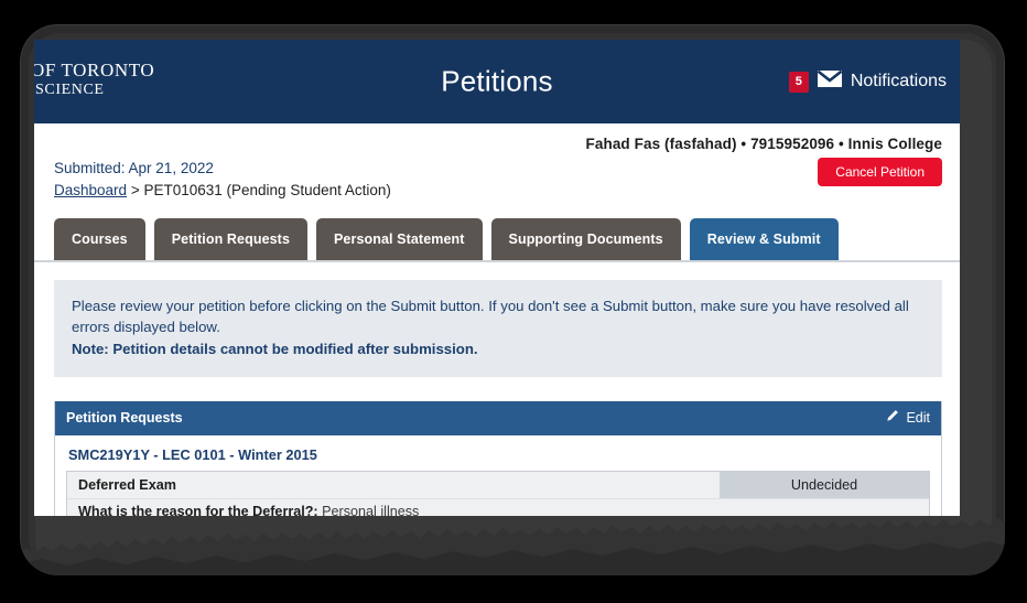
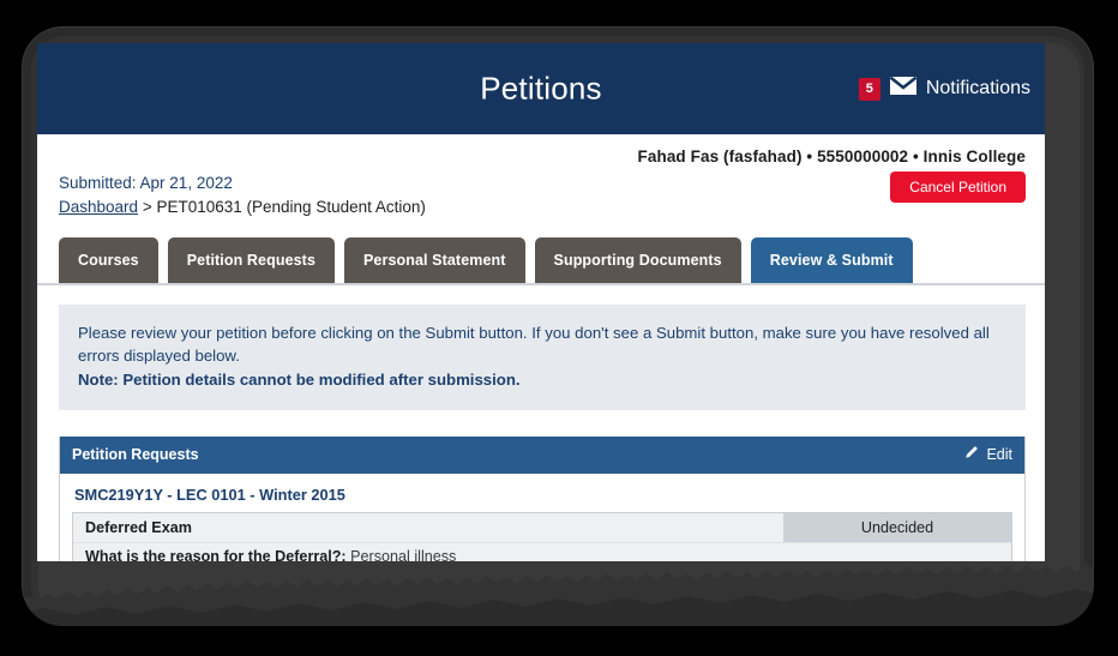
- OF TORONTO
- SCIENCE
  Petitions
  5
  Notifications
- Fahad Fas (fasfahad) • 7915952096 • Innis College
+ Fahad Fas (fasfahad) • 5550000002 • Innis College
  Submitted: Apr 21, 2022
  Dashboard > PET010631 (Pending Student Action)
  Cancel Petition
  Courses
  Petition Requests
  Personal Statement
  Supporting Documents
  Review & Submit
  Please review your petition before clicking on the Submit button. If you don't see a Submit button, make sure you have resolved all errors displayed below.
  Note: Petition details cannot be modified after submission.
  Petition Requests
  Edit
  SMC219Y1Y - LEC 0101 - Winter 2015
  Deferred Exam
  Undecided
  What is the reason for the Deferral?: Personal illness
